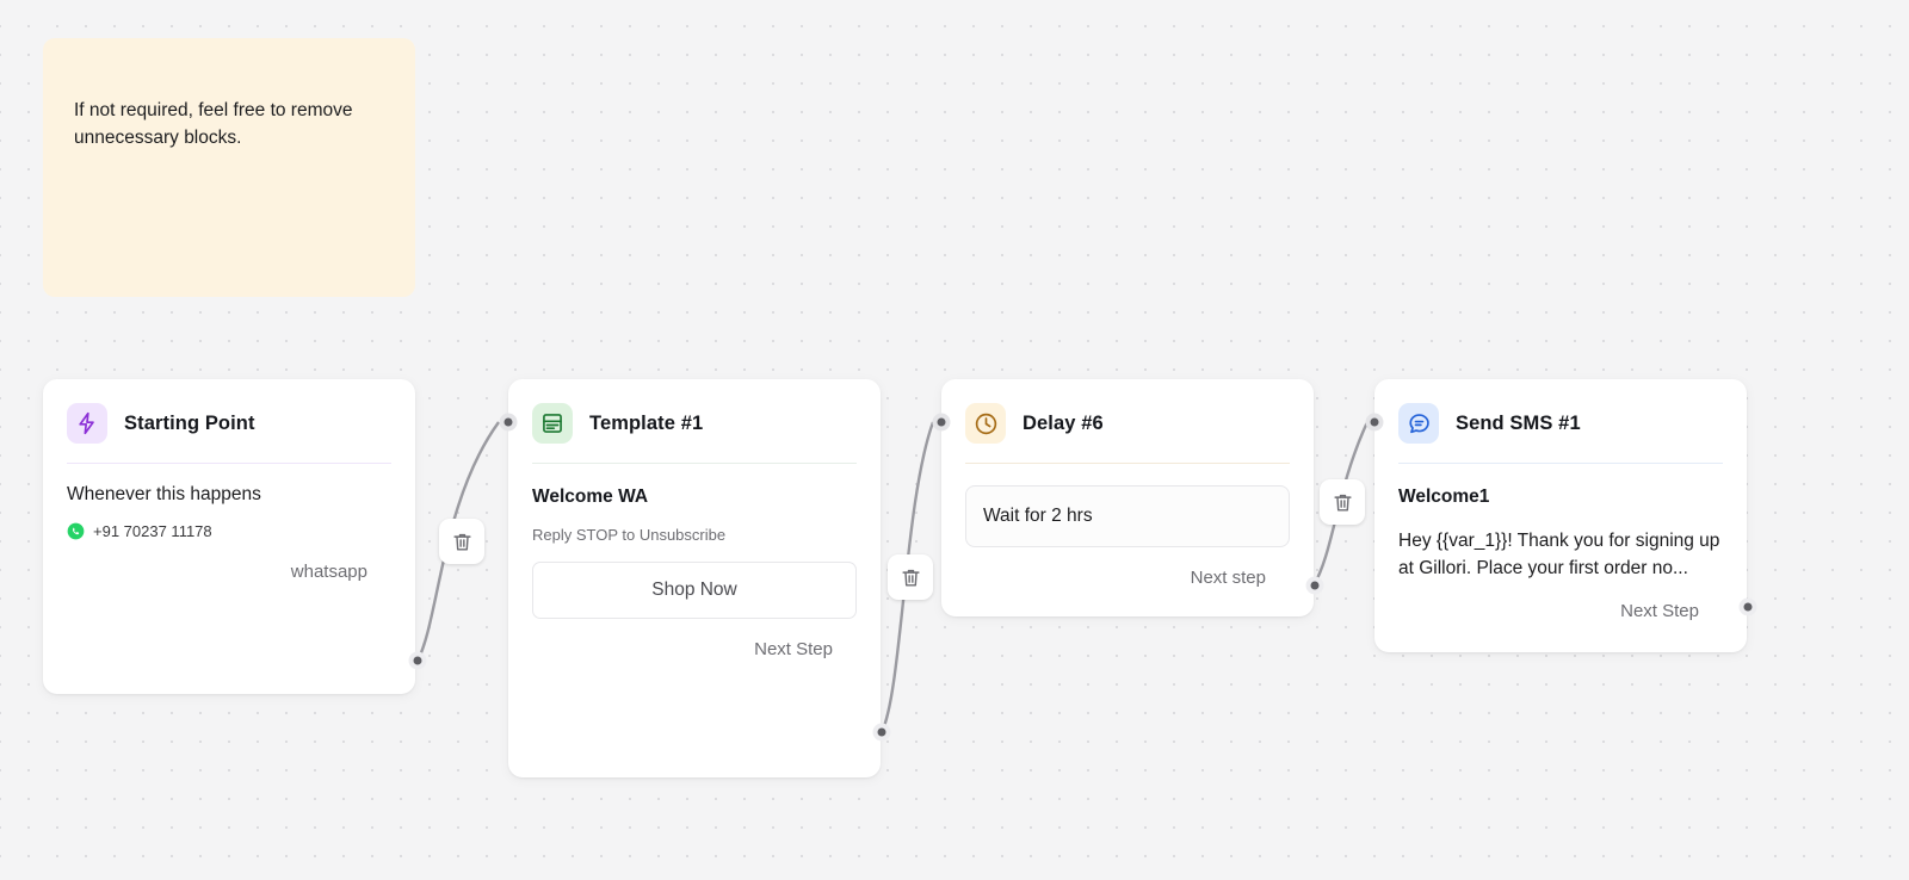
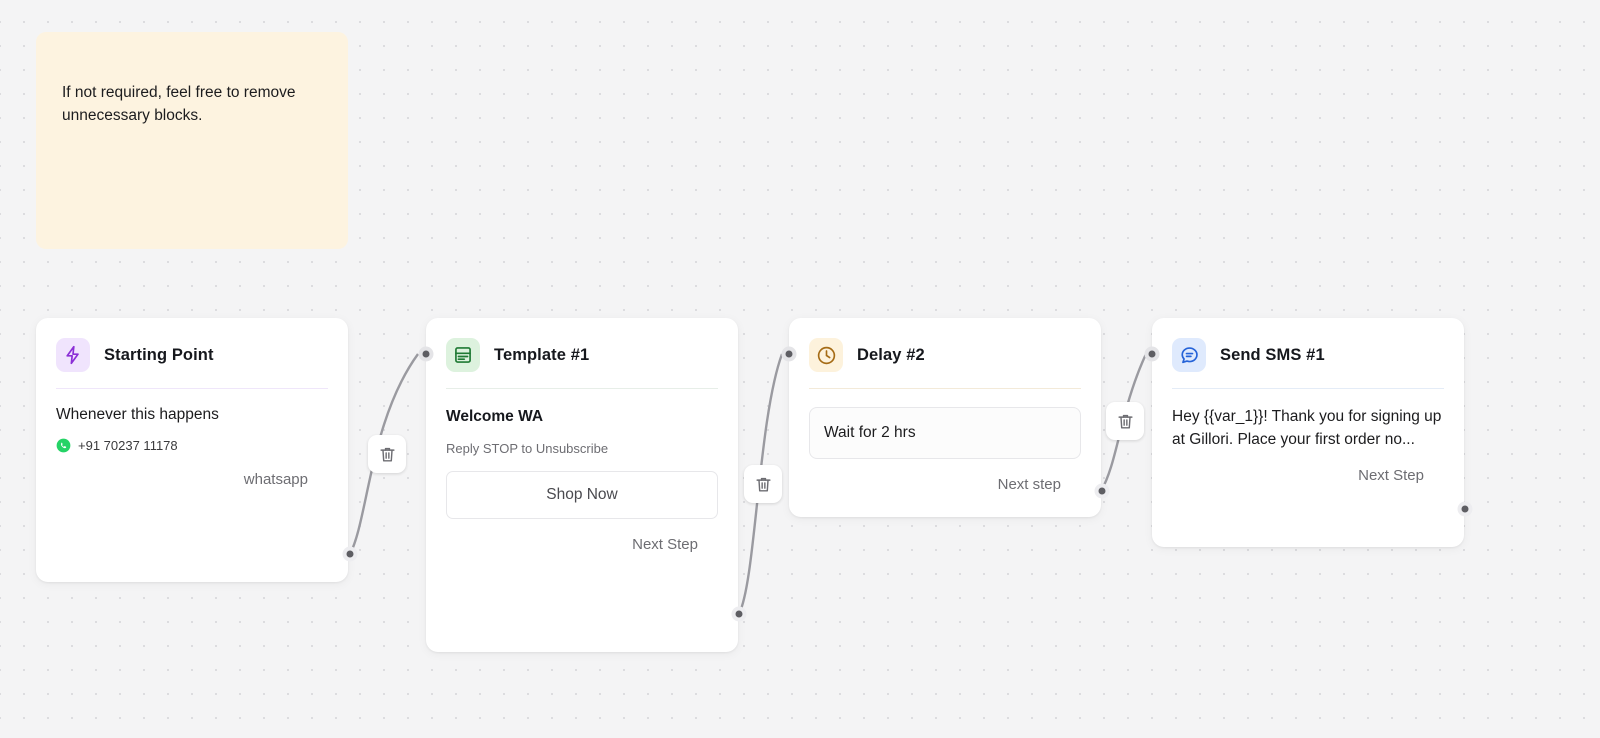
  If not required, feel free to remove unnecessary blocks.
  Starting Point
  Whenever this happens
  +91 70237 11178
  whatsapp
  Template #1
  Welcome WA
  Reply STOP to Unsubscribe
  Shop Now
  Next Step
- Delay #6
+ Delay #2
  Wait for 2 hrs
  Next step
  Send SMS #1
- Welcome1
  Hey {{var_1}}! Thank you for signing up at Gillori. Place your first order no...
  Next Step
